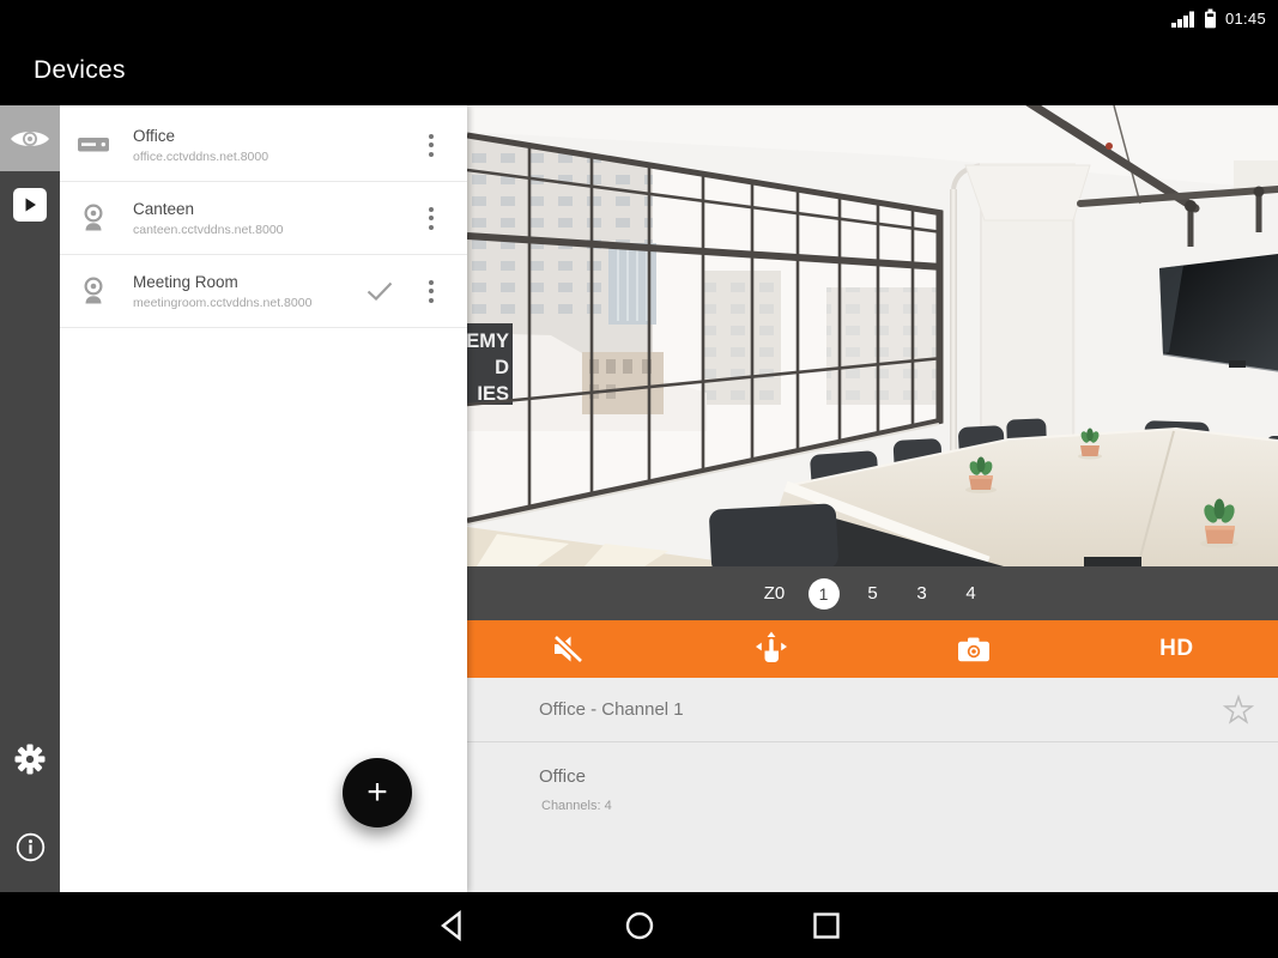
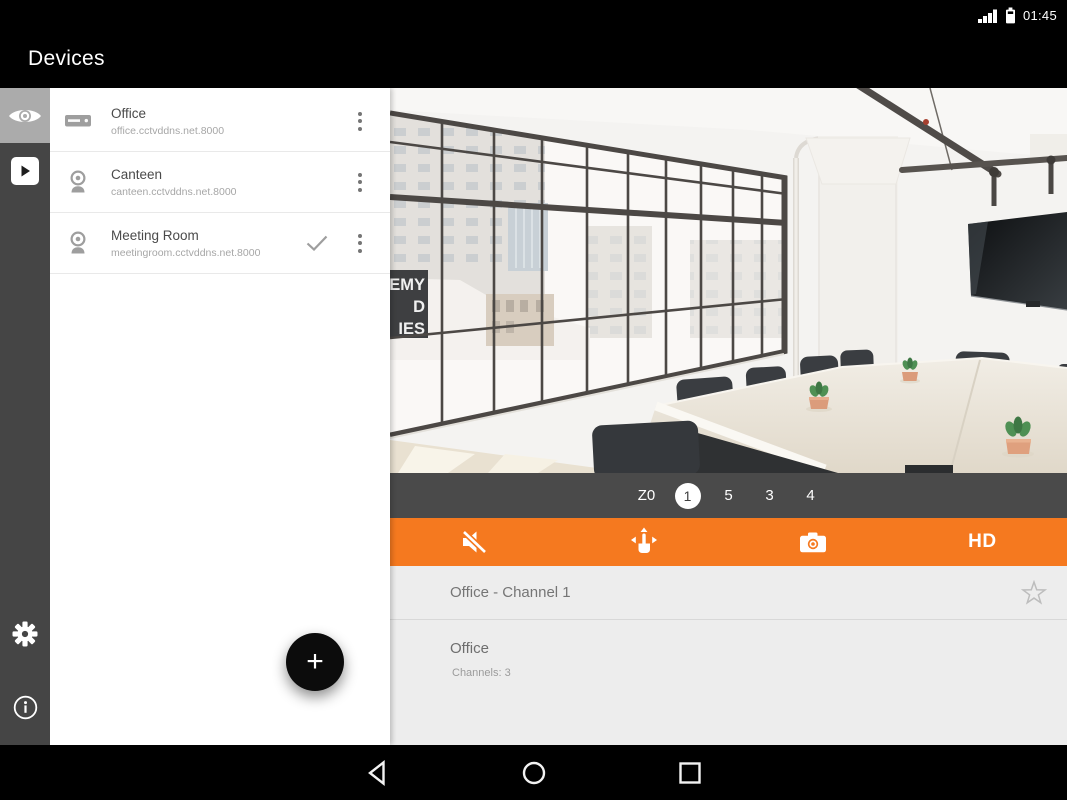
  01:45
  Devices
  Office
  office.cctvddns.net.8000
  Canteen
  canteen.cctvddns.net.8000
  Meeting Room
  meetingroom.cctvddns.net.8000
  +
  EMY
  D
  IES
  Z0
  1
  5
  3
  4
  HD
  Office - Channel 1
  Office
- Channels: 4
+ Channels: 3
